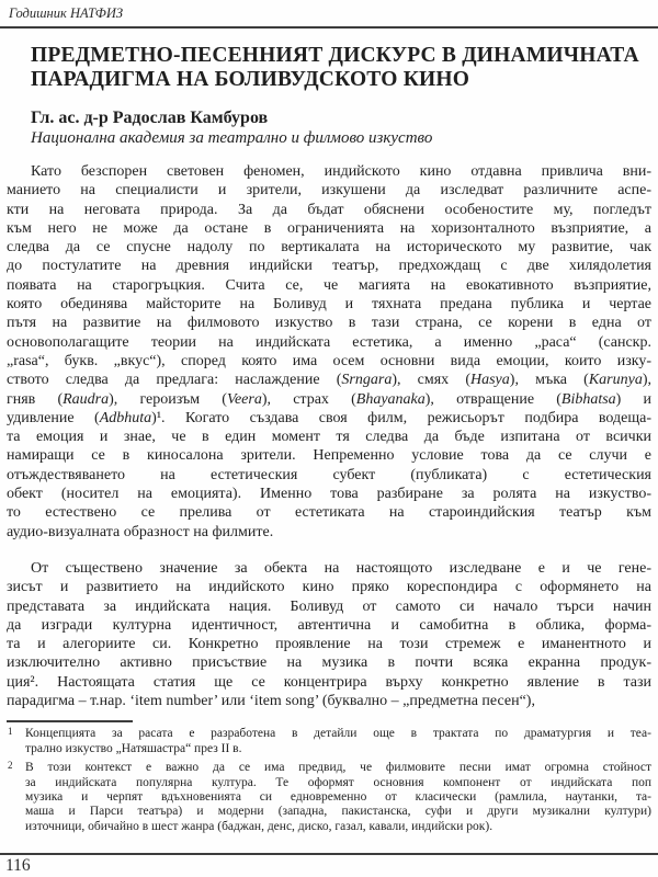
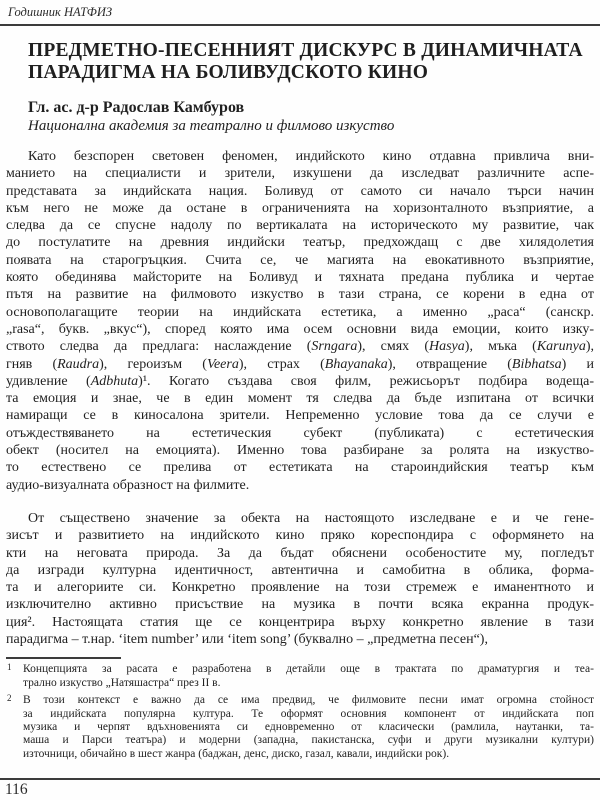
  Годишник НАТФИЗ
  ПРЕДМЕТНО-ПЕСЕННИЯТ ДИСКУРС В ДИНАМИЧНАТА
  ПАРАДИГМА НА БОЛИВУДСКОТО КИНО
  Гл. ас. д-р Радослав Камбуров
  Национална академия за театрално и филмово изкуство
  Като безспорен световен феномен, индийското кино отдавна привлича вни-
  манието на специалисти и зрители, изкушени да изследват различните аспе-
- кти на неговата природа. За да бъдат обяснени особеностите му, погледът
+ представата за индийската нация. Боливуд от самото си начало търси начин
  към него не може да остане в ограниченията на хоризонталното възприятие, а
  следва да се спусне надолу по вертикалата на историческото му развитие, чак
  до постулатите на древния индийски театър, предхождащ с две хилядолетия
  появата на старогръцкия. Счита се, че магията на евокативното възприятие,
  която обединява майсторите на Боливуд и тяхната предана публика и чертае
  пътя на развитие на филмовото изкуство в тази страна, се корени в една от
  основополагащите теории на индийската естетика, а именно „раса“ (санскр.
  „rasa“, букв. „вкус“), според която има осем основни вида емоции, които изку-
  ството следва да предлага: наслаждение (Srngara), смях (Hasya), мъка (Karunya),
  гняв (Raudra), героизъм (Veera), страх (Bhayanaka), отвращение (Bibhatsa) и
  удивление (Adbhuta)¹. Когато създава своя филм, режисьорът подбира водеща-
  та емоция и знае, че в един момент тя следва да бъде изпитана от всички
  намиращи се в киносалона зрители. Непременно условие това да се случи е
  отъждествяването на естетическия субект (публиката) с естетическия
  обект (носител на емоцията). Именно това разбиране за ролята на изкуство-
  то естествено се прелива от естетиката на староиндийския театър към
  аудио-визуалната образност на филмите.
  От съществено значение за обекта на настоящото изследване е и че гене-
  зисът и развитието на индийското кино пряко кореспондира с оформянето на
- представата за индийската нация. Боливуд от самото си начало търси начин
+ кти на неговата природа. За да бъдат обяснени особеностите му, погледът
  да изгради културна идентичност, автентична и самобитна в облика, форма-
  та и алегориите си. Конкретно проявление на този стремеж е иманентното и
  изключително активно присъствие на музика в почти всяка екранна продук-
  ция². Настоящата статия ще се концентрира върху конкретно явление в тази
  парадигма – т.нар. ‘item number’ или ‘item song’ (буквално – „предметна песен“),
  1
  Концепцията за расата е разработена в детайли още в трактата по драматургия и теа-
  трално изкуство „Натяшастра“ през II в.
  2
  В този контекст е важно да се има предвид, че филмовите песни имат огромна стойност
  за индийската популярна култура. Те оформят основния компонент от индийската поп
  музика и черпят вдъхновенията си едновременно от класически (рамлила, наутанки, та-
  маша и Парси театъра) и модерни (западна, пакистанска, суфи и други музикални култури)
  източници, обичайно в шест жанра (баджан, денс, диско, газал, кавали, индийски рок).
  116
